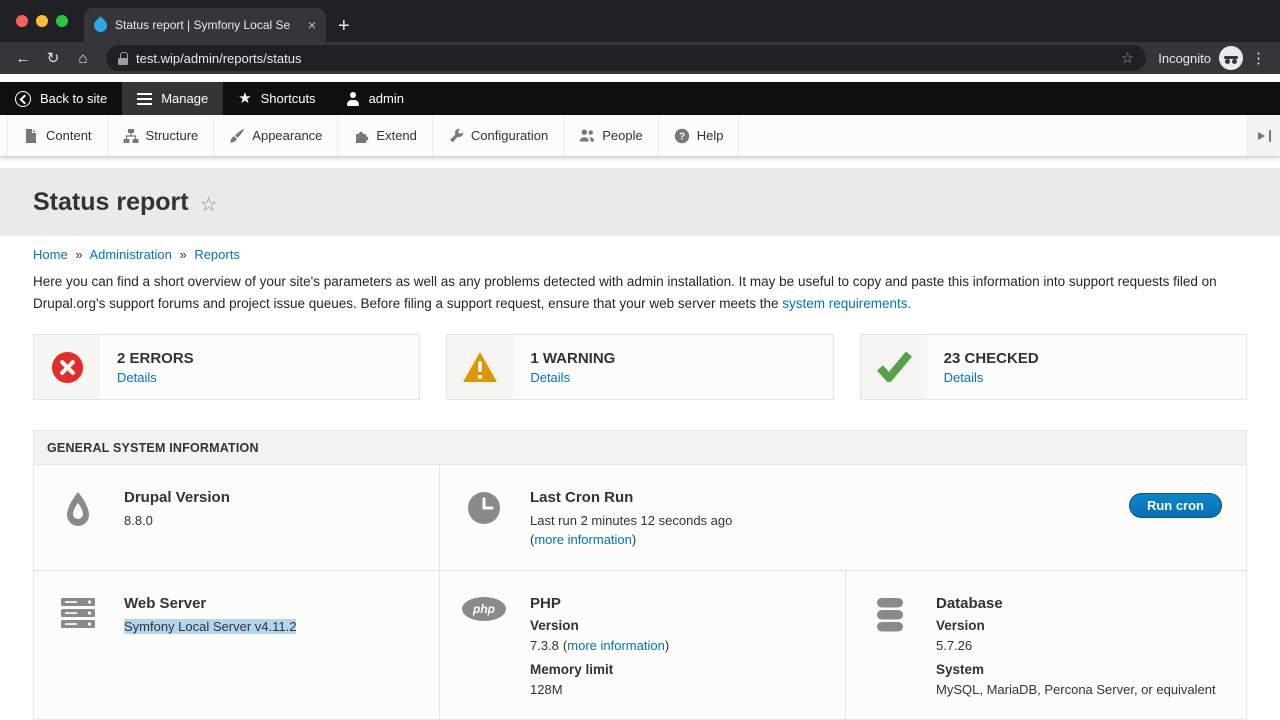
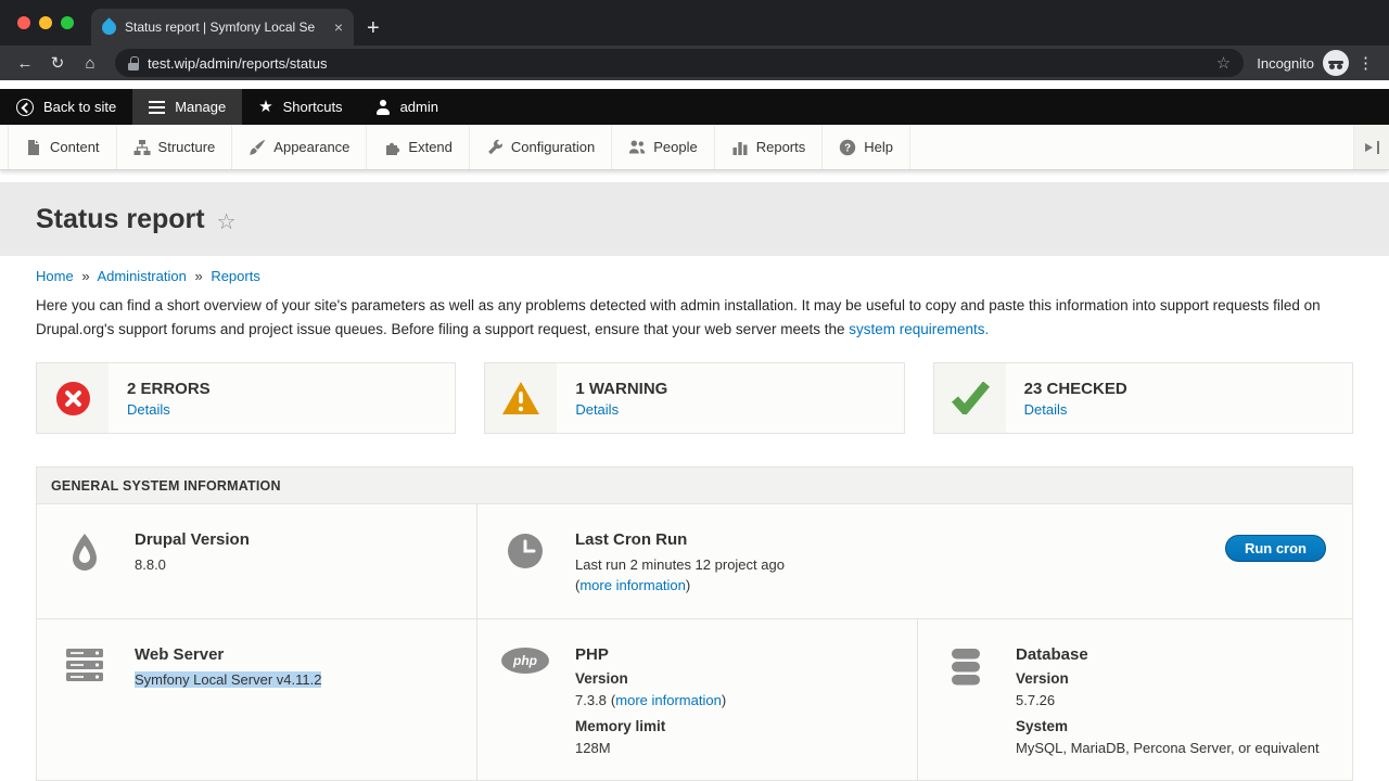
  Status report | Symfony Local Se
  ×
  +
  ←
  ↻
  ⌂
  test.wip/admin/reports/status
  ☆
  Incognito
  ⋮
  Back to site
  Manage
  ★
  Shortcuts
  admin
  Content
  Structure
  Appearance
  Extend
  Configuration
  People
+ Reports
  ?
  Help
  Status report
  ☆
  Home » Administration » Reports
  Here you can find a short overview of your site's parameters as well as any problems detected with admin installation. It may be useful to copy and paste this information into support requests filed on Drupal.org's support forums and project issue queues. Before filing a support request, ensure that your web server meets the system requirements.
  2 ERRORS
  Details
  1 WARNING
  Details
  23 CHECKED
  Details
  GENERAL SYSTEM INFORMATION
  Drupal Version
  8.8.0
  Last Cron Run
- Last run 2 minutes 12 seconds ago
+ Last run 2 minutes 12 project ago
  (more information)
  Run cron
  Web Server
  Symfony Local Server v4.11.2
  php
  PHP
  Version
  7.3.8 (more information)
  Memory limit
  128M
  Database
  Version
  5.7.26
  System
  MySQL, MariaDB, Percona Server, or equivalent
